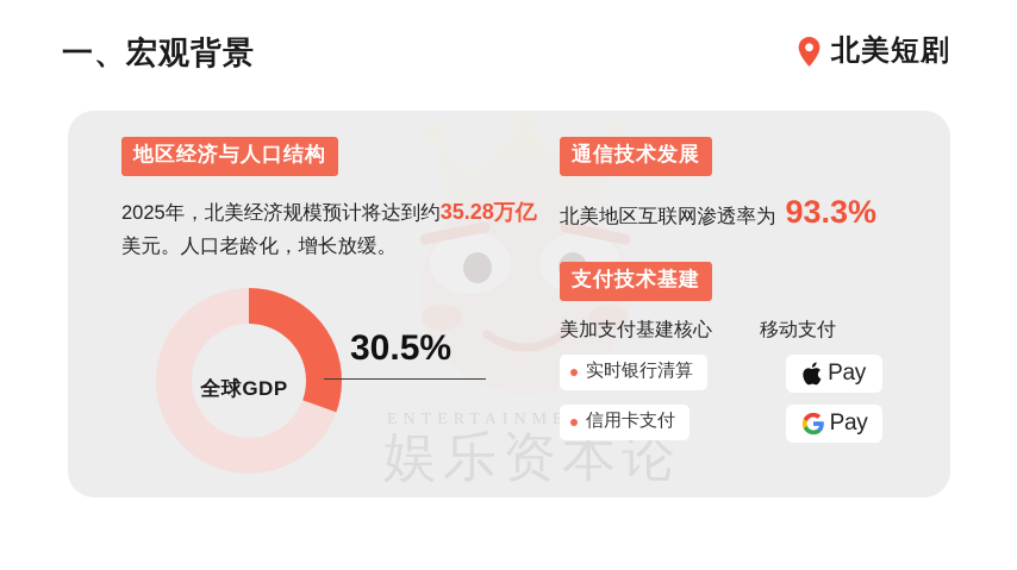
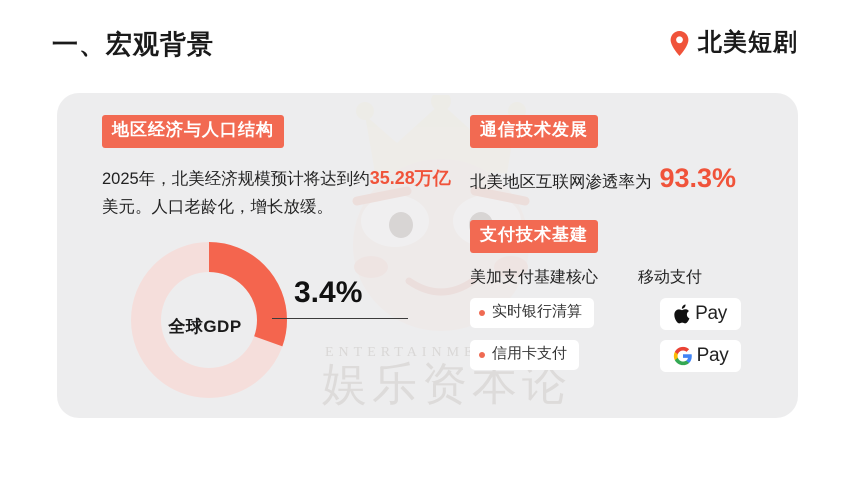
  一、宏观背景
  北美短剧
  ENTERTAINM
  娱乐资本论
  地区经济与人口结构
  2025年，北美经济规模预计将达到约35.28万亿美元。人口老龄化，增长放缓。
  全球GDP
- 30.5%
+ 3.4%
  通信技术发展
  北美地区互联网渗透率为
  93.3%
  支付技术基建
  美加支付基建核心
  移动支付
  实时银行清算
  信用卡支付
  Pay
  Pay
